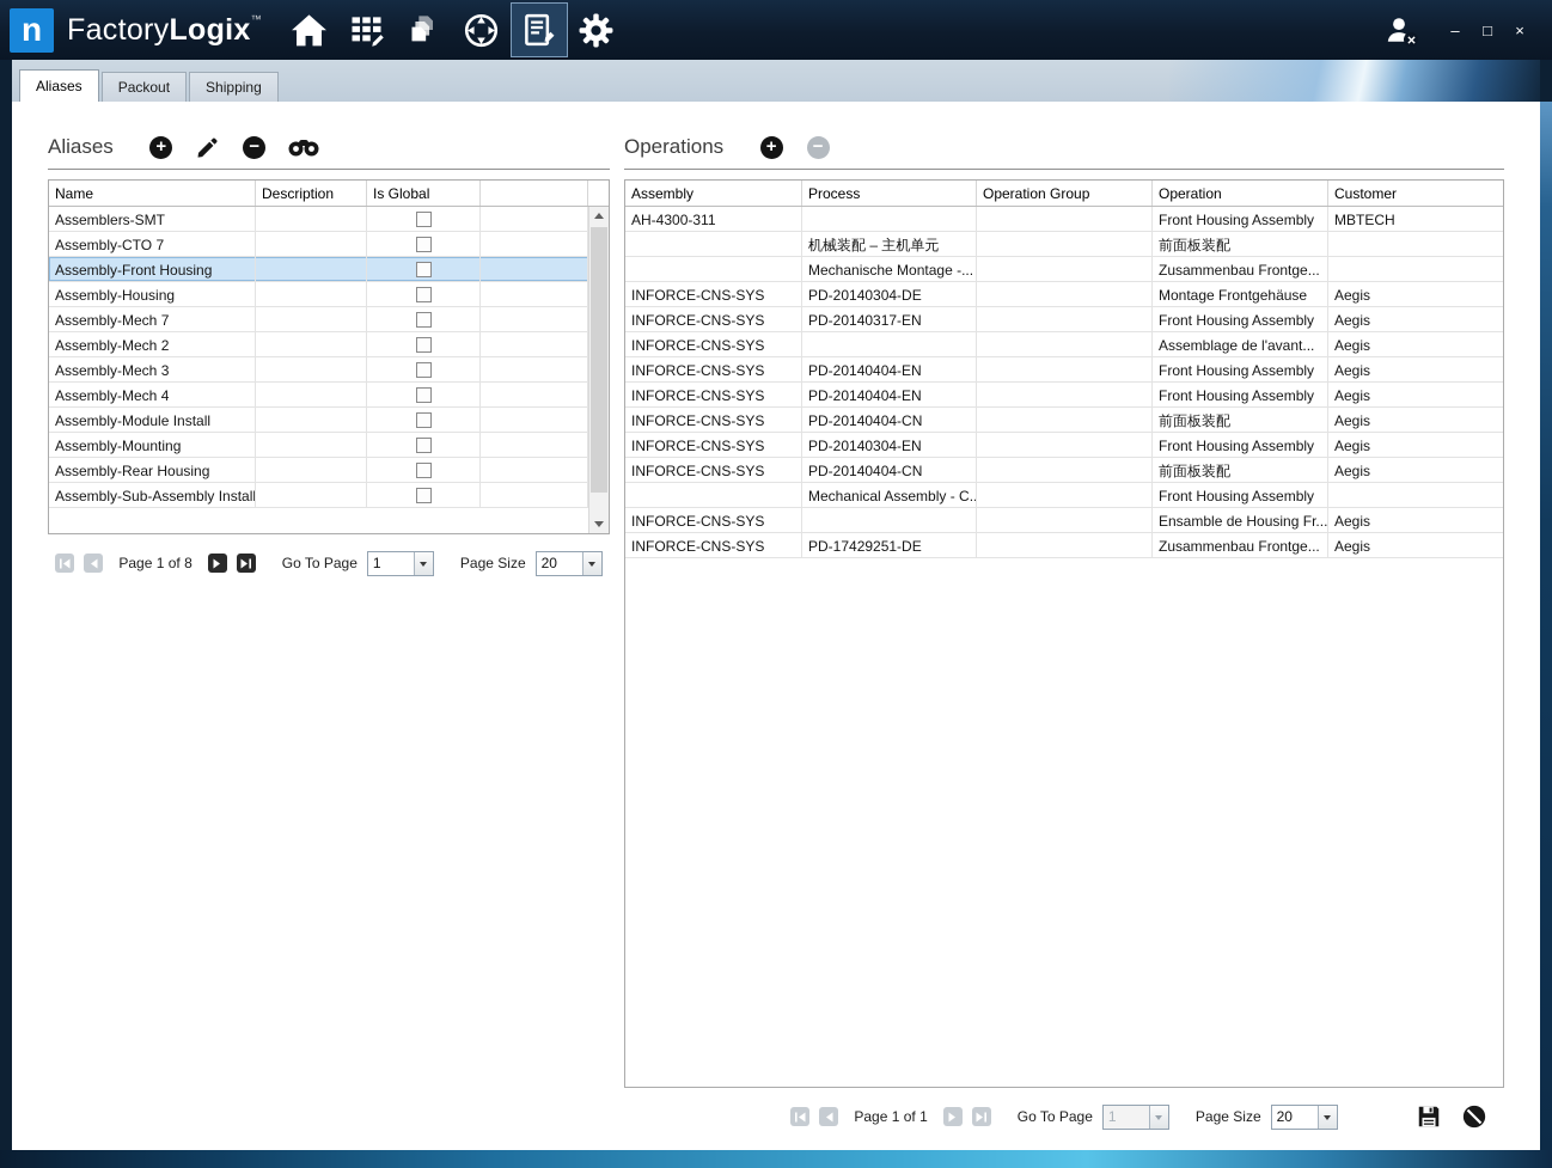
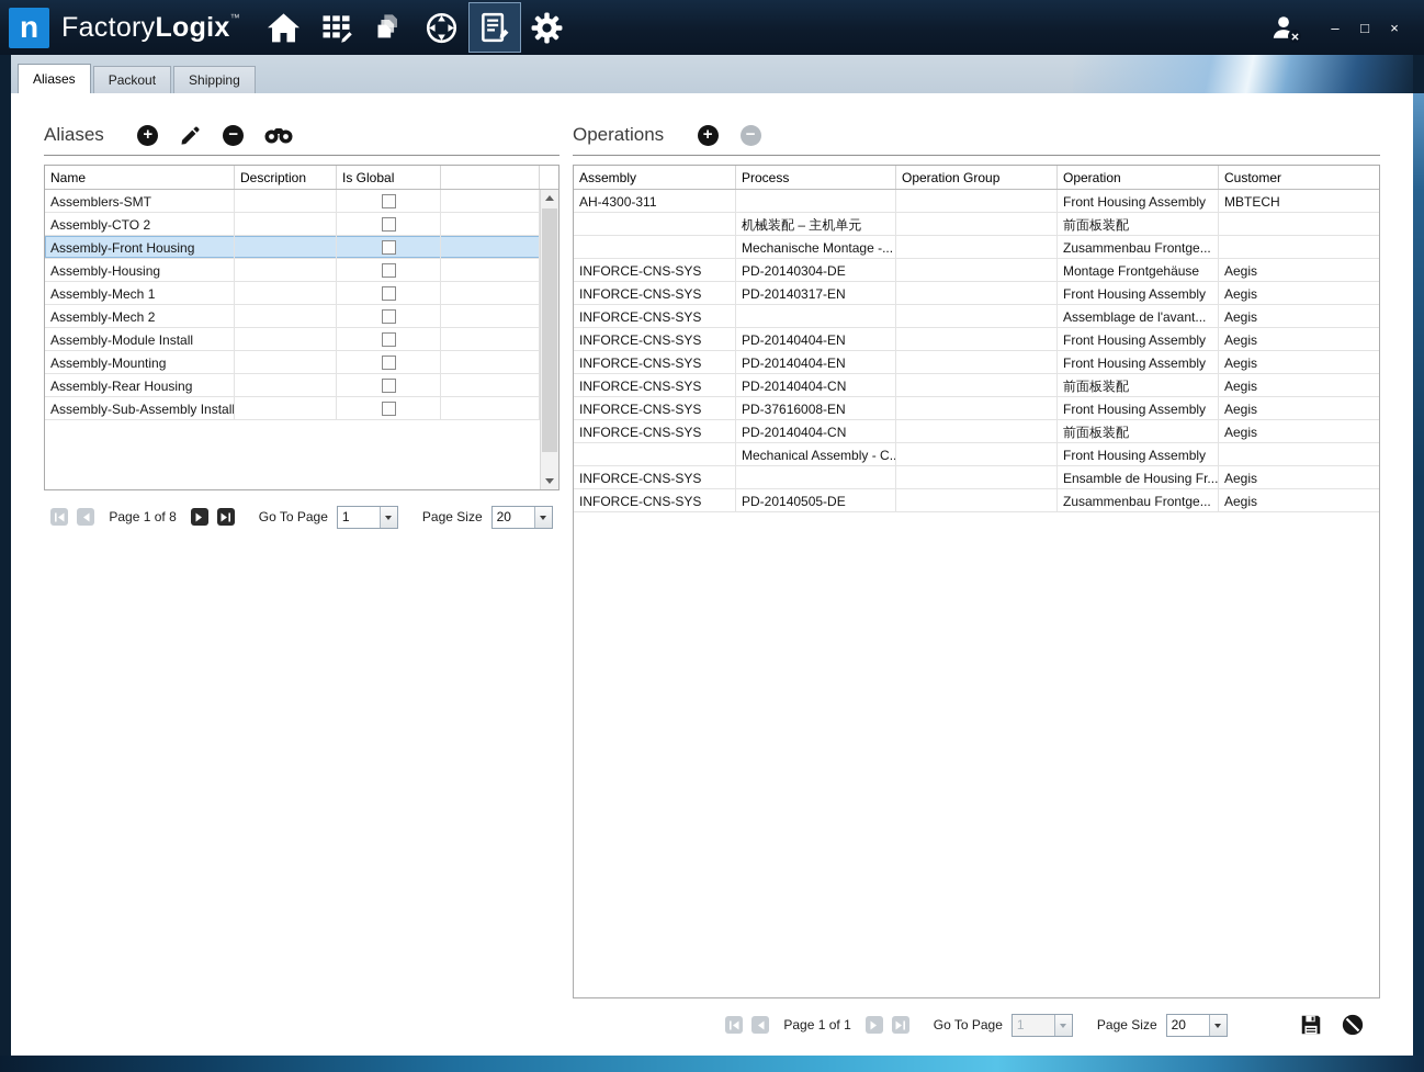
  n
  FactoryLogix™
  –
  □
  ×
  Aliases
  Packout
  Shipping
  Aliases
  Name
  Description
  Is Global
  Assemblers-SMT
- Assembly-CTO 7
+ Assembly-CTO 2
  Assembly-Front Housing
  Assembly-Housing
- Assembly-Mech 7
+ Assembly-Mech 1
  Assembly-Mech 2
- Assembly-Mech 3
- Assembly-Mech 4
  Assembly-Module Install
  Assembly-Mounting
  Assembly-Rear Housing
  Assembly-Sub-Assembly Install
  Page 1 of 8
  Go To Page
  1
  Page Size
  20
  Operations
  Assembly
  Process
  Operation Group
  Operation
  Customer
  AH-4300-311
  Front Housing Assembly
  MBTECH
  机械装配 – 主机单元
  前面板装配
  Mechanische Montage -...
  Zusammenbau Frontge...
  INFORCE-CNS-SYS
  PD-20140304-DE
  Montage Frontgehäuse
  Aegis
  INFORCE-CNS-SYS
  PD-20140317-EN
  Front Housing Assembly
  Aegis
  INFORCE-CNS-SYS
  Assemblage de l'avant...
  Aegis
  INFORCE-CNS-SYS
  PD-20140404-EN
  Front Housing Assembly
  Aegis
  INFORCE-CNS-SYS
  PD-20140404-EN
  Front Housing Assembly
  Aegis
  INFORCE-CNS-SYS
  PD-20140404-CN
  前面板装配
  Aegis
  INFORCE-CNS-SYS
- PD-20140304-EN
+ PD-37616008-EN
  Front Housing Assembly
  Aegis
  INFORCE-CNS-SYS
  PD-20140404-CN
  前面板装配
  Aegis
  Mechanical Assembly - C..
  Front Housing Assembly
  INFORCE-CNS-SYS
  Ensamble de Housing Fr...
  Aegis
  INFORCE-CNS-SYS
- PD-17429251-DE
+ PD-20140505-DE
  Zusammenbau Frontge...
  Aegis
  Page 1 of 1
  Go To Page
  1
  Page Size
  20
